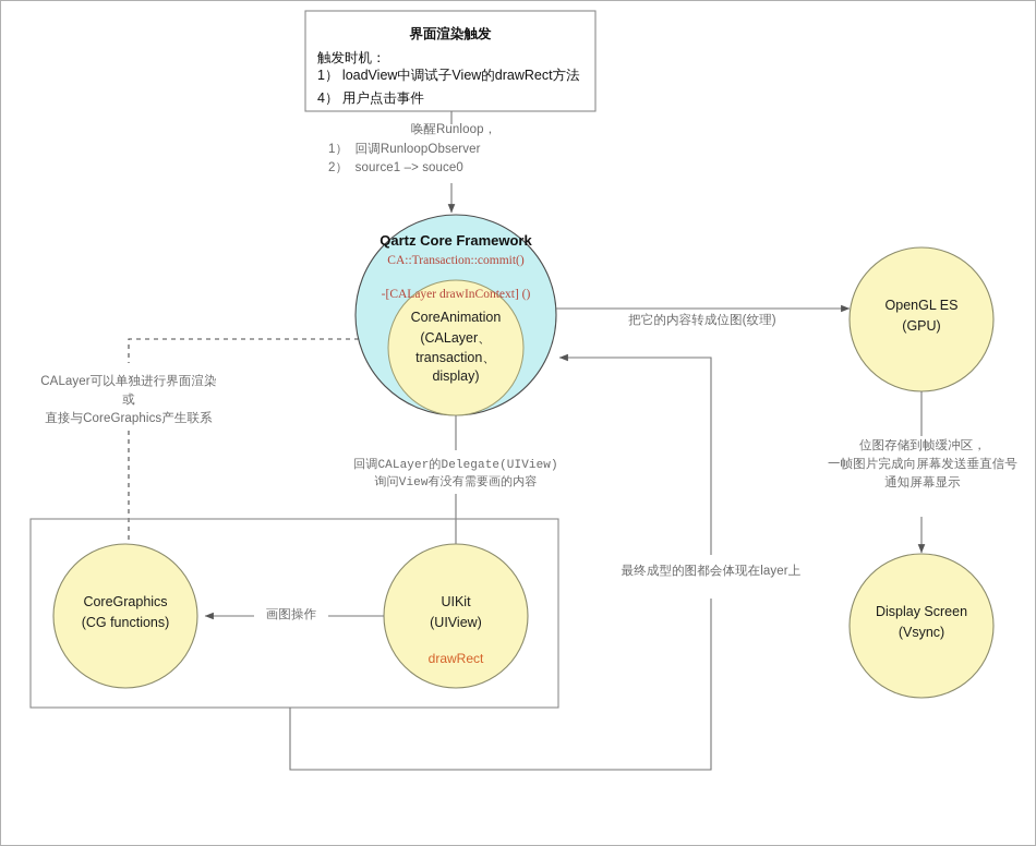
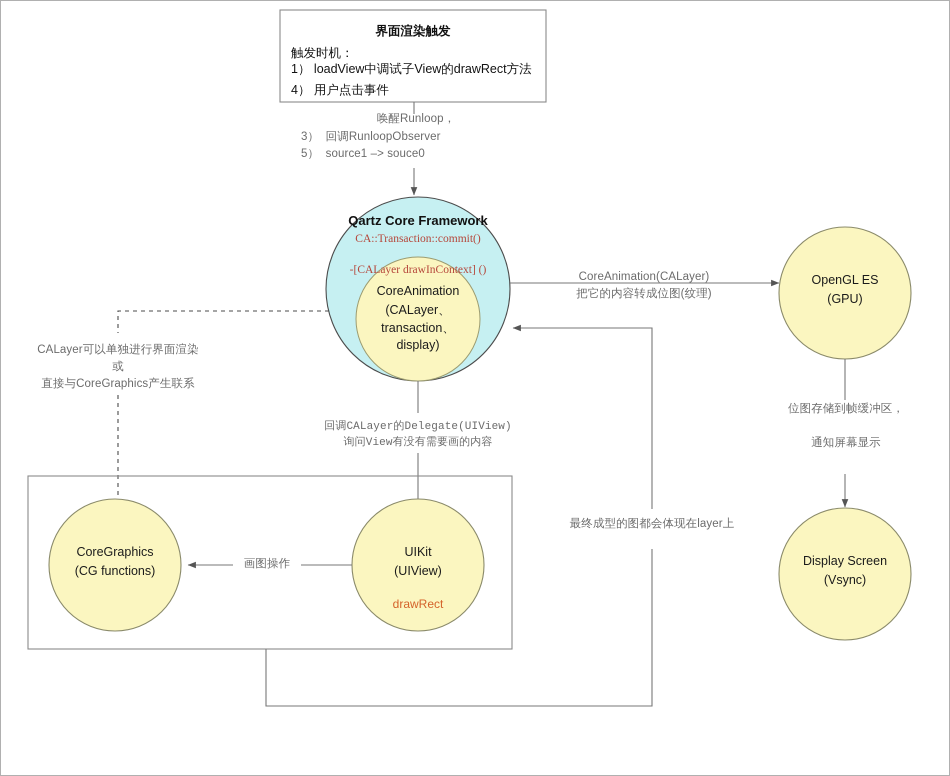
  界面渲染触发
  触发时机：
  1） loadView中调试子View的drawRect方法
  4） 用户点击事件
  唤醒Runloop，
- 1） 回调RunloopObserver
+ 3） 回调RunloopObserver
- 2） source1 –> souce0
+ 5） source1 –> souce0
  Qartz Core Framework
  CA::Transaction::commit()
  -[CALayer drawInContext] ()
  CoreAnimation
  (CALayer、
  transaction、
  display)
+ CoreAnimation(CALayer)
  把它的内容转成位图(纹理)
  OpenGL ES
  (GPU)
  位图存储到帧缓冲区，
- 一帧图片完成向屏幕发送垂直信号
  通知屏幕显示
  Display Screen
  (Vsync)
  CALayer可以单独进行界面渲染
  或
  直接与CoreGraphics产生联系
  回调CALayer的Delegate(UIView)
  询问View有没有需要画的内容
  CoreGraphics
  (CG functions)
  UIKit
  (UIView)
  drawRect
  画图操作
  最终成型的图都会体现在layer上
